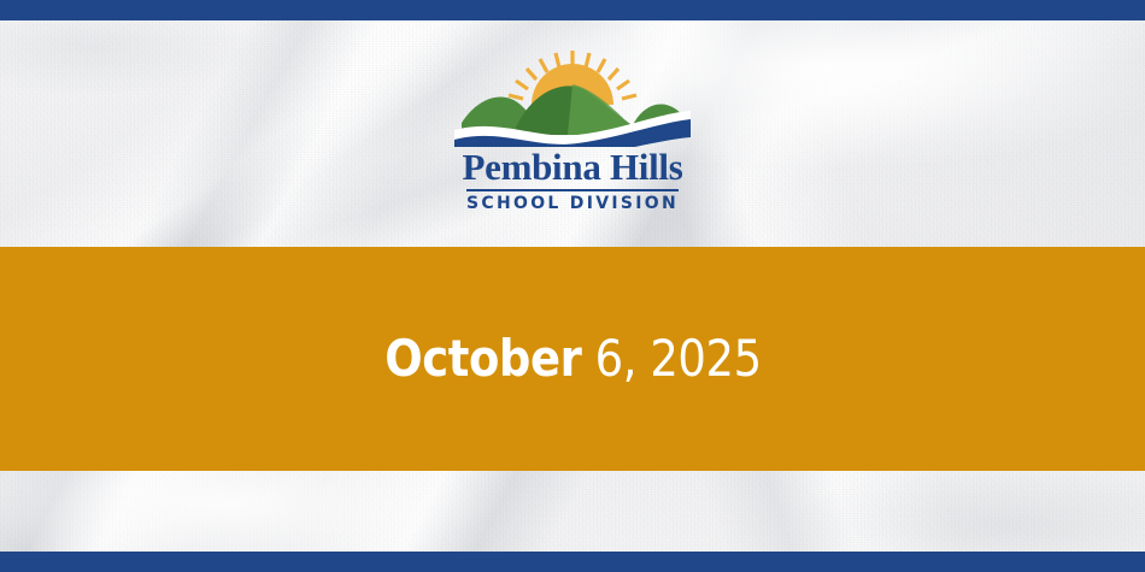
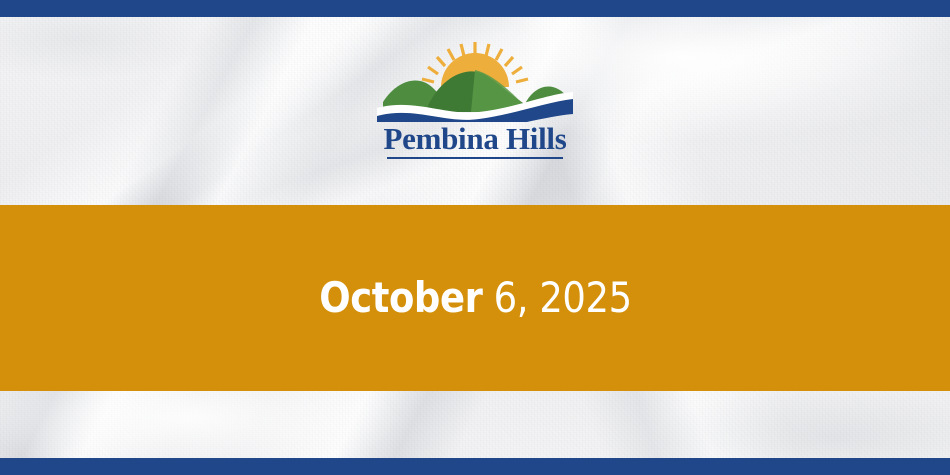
  Pembina Hills
- SCHOOL DIVISION
  October 6, 2025
